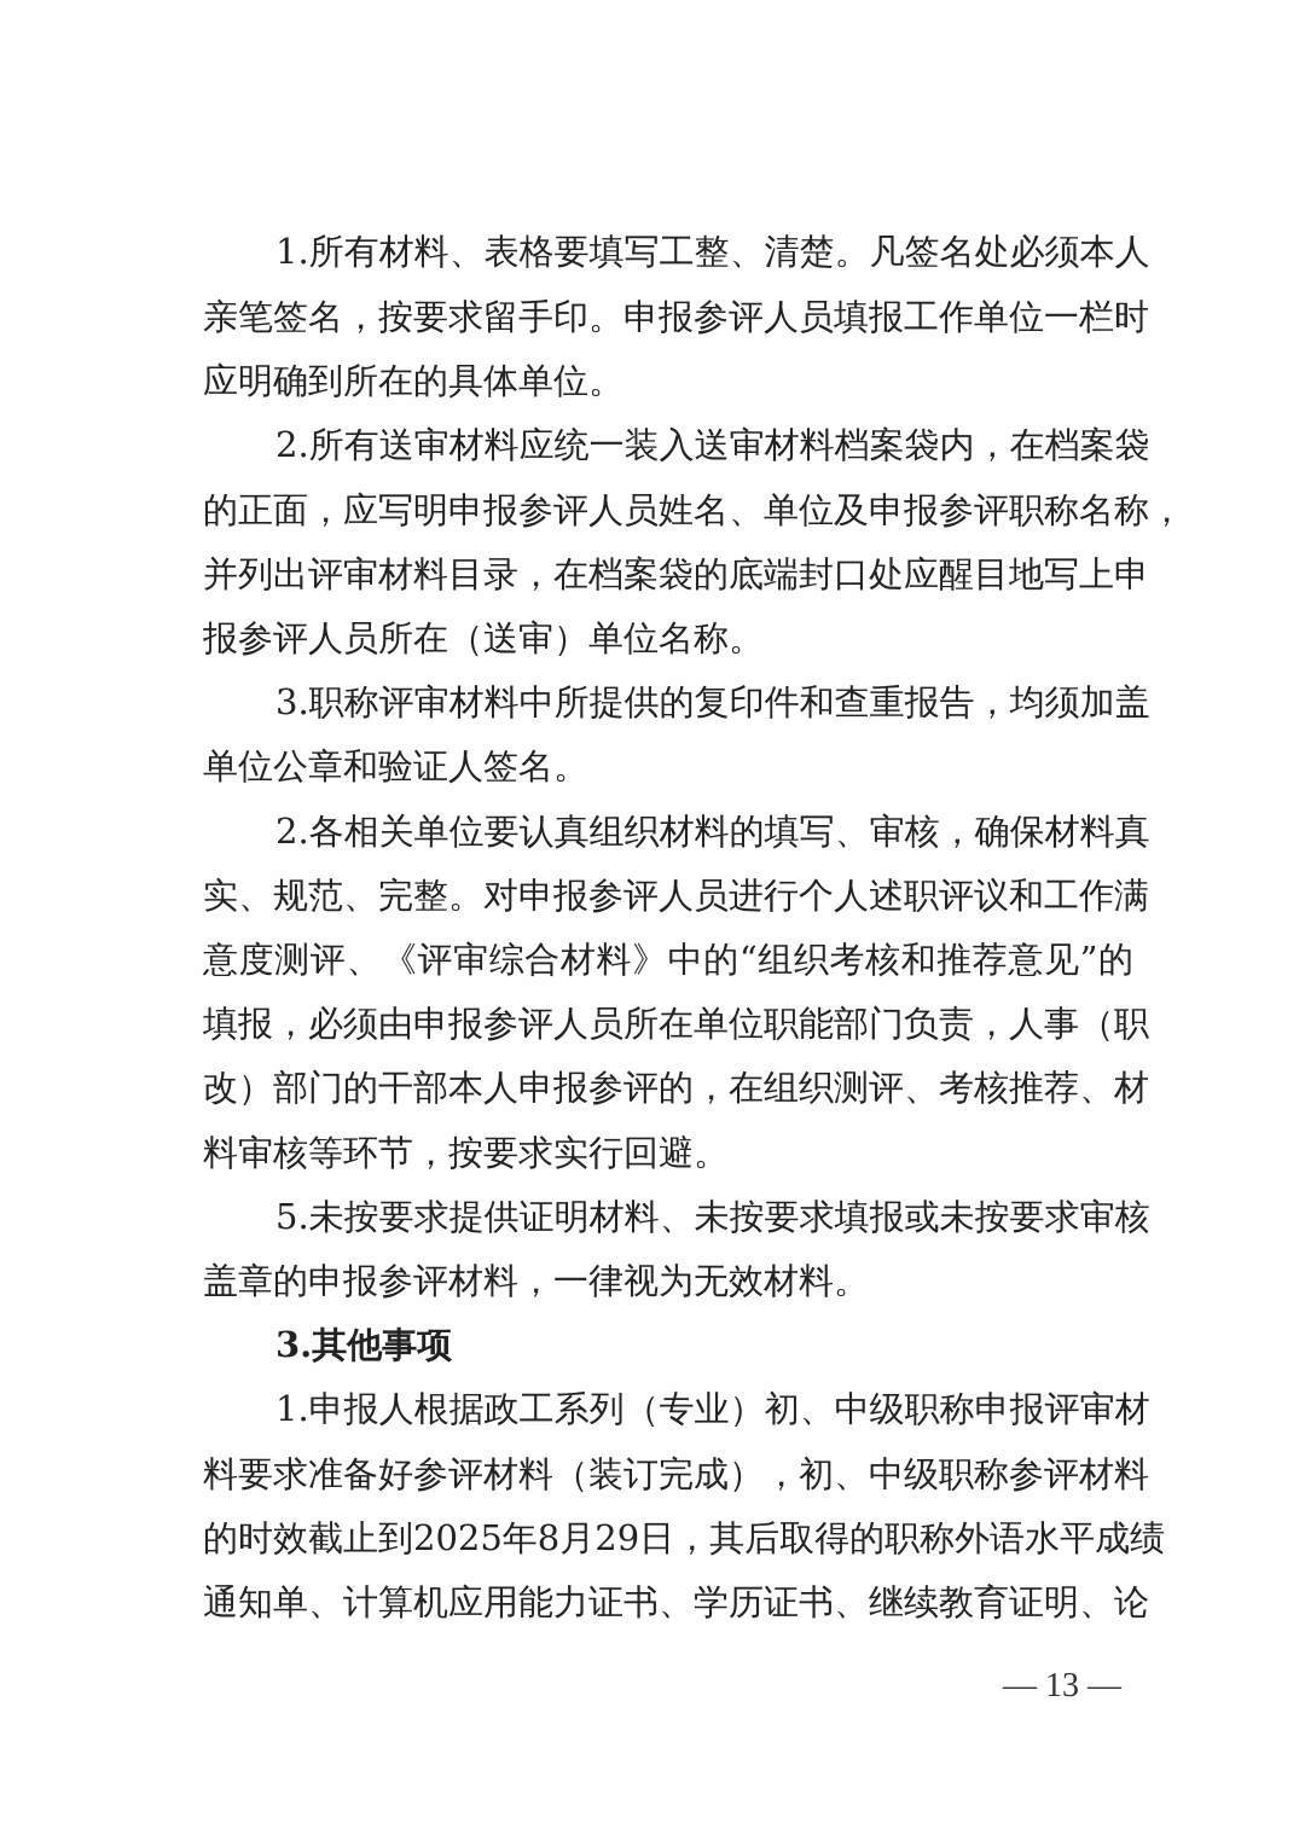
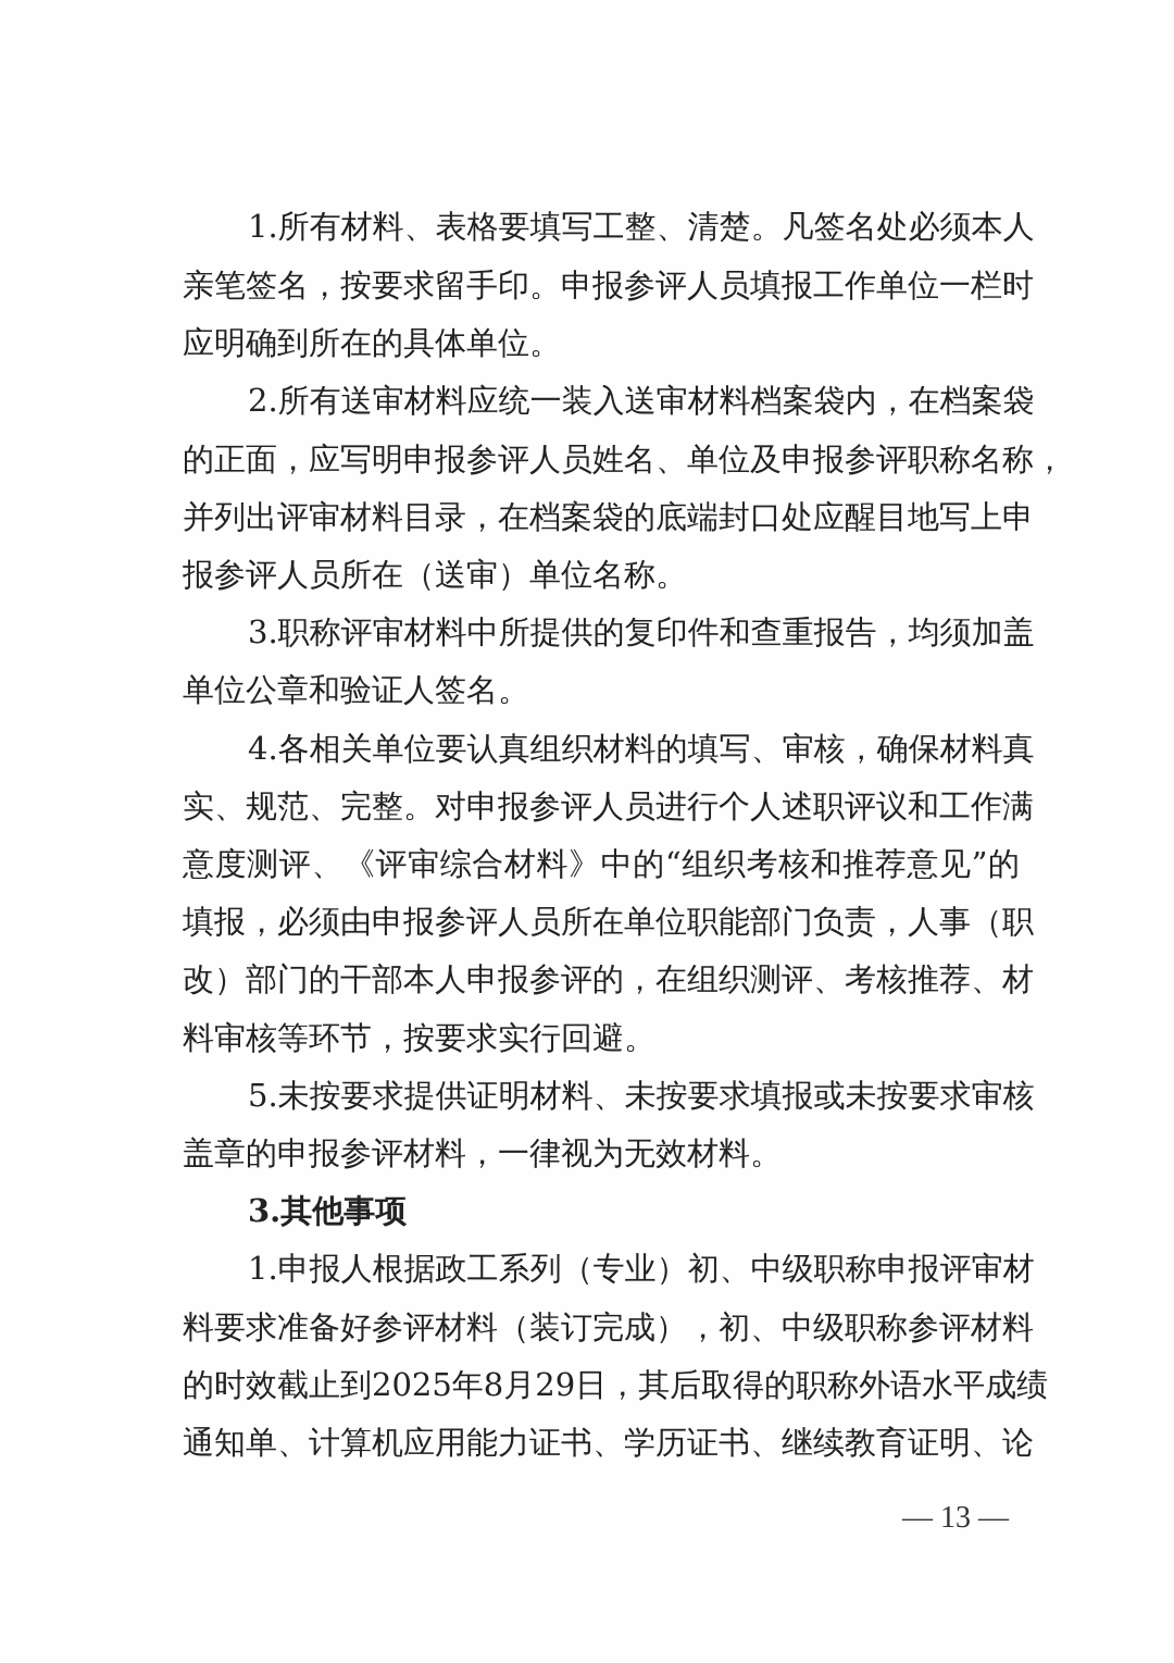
  1.所有材料、表格要填写工整、清楚。凡签名处必须本人
  亲笔签名，按要求留手印。申报参评人员填报工作单位一栏时
  应明确到所在的具体单位。
  2.所有送审材料应统一装入送审材料档案袋内，在档案袋
  的正面，应写明申报参评人员姓名、单位及申报参评职称名称，
  并列出评审材料目录，在档案袋的底端封口处应醒目地写上申
  报参评人员所在（送审）单位名称。
  3.职称评审材料中所提供的复印件和查重报告，均须加盖
  单位公章和验证人签名。
- 2.各相关单位要认真组织材料的填写、审核，确保材料真
+ 4.各相关单位要认真组织材料的填写、审核，确保材料真
  实、规范、完整。对申报参评人员进行个人述职评议和工作满
  意度测评、《评审综合材料》中的“组织考核和推荐意见”的
  填报，必须由申报参评人员所在单位职能部门负责，人事（职
  改）部门的干部本人申报参评的，在组织测评、考核推荐、材
  料审核等环节，按要求实行回避。
  5.未按要求提供证明材料、未按要求填报或未按要求审核
  盖章的申报参评材料，一律视为无效材料。
  3.其他事项
  1.申报人根据政工系列（专业）初、中级职称申报评审材
  料要求准备好参评材料（装订完成），初、中级职称参评材料
  的时效截止到2025年8月29日，其后取得的职称外语水平成绩
  通知单、计算机应用能力证书、学历证书、继续教育证明、论
  — 13 —
